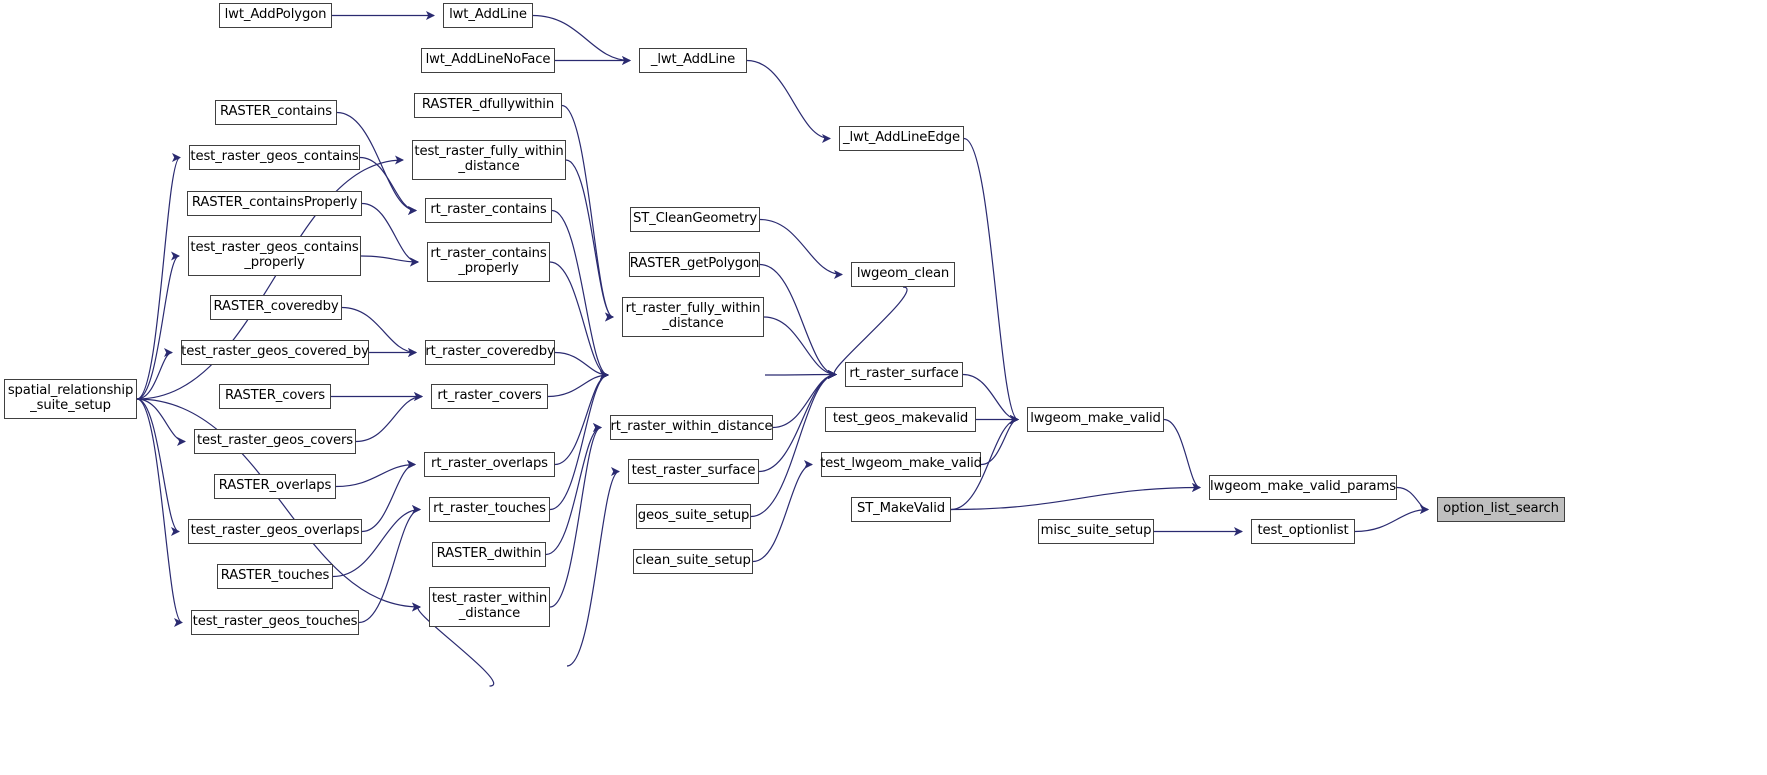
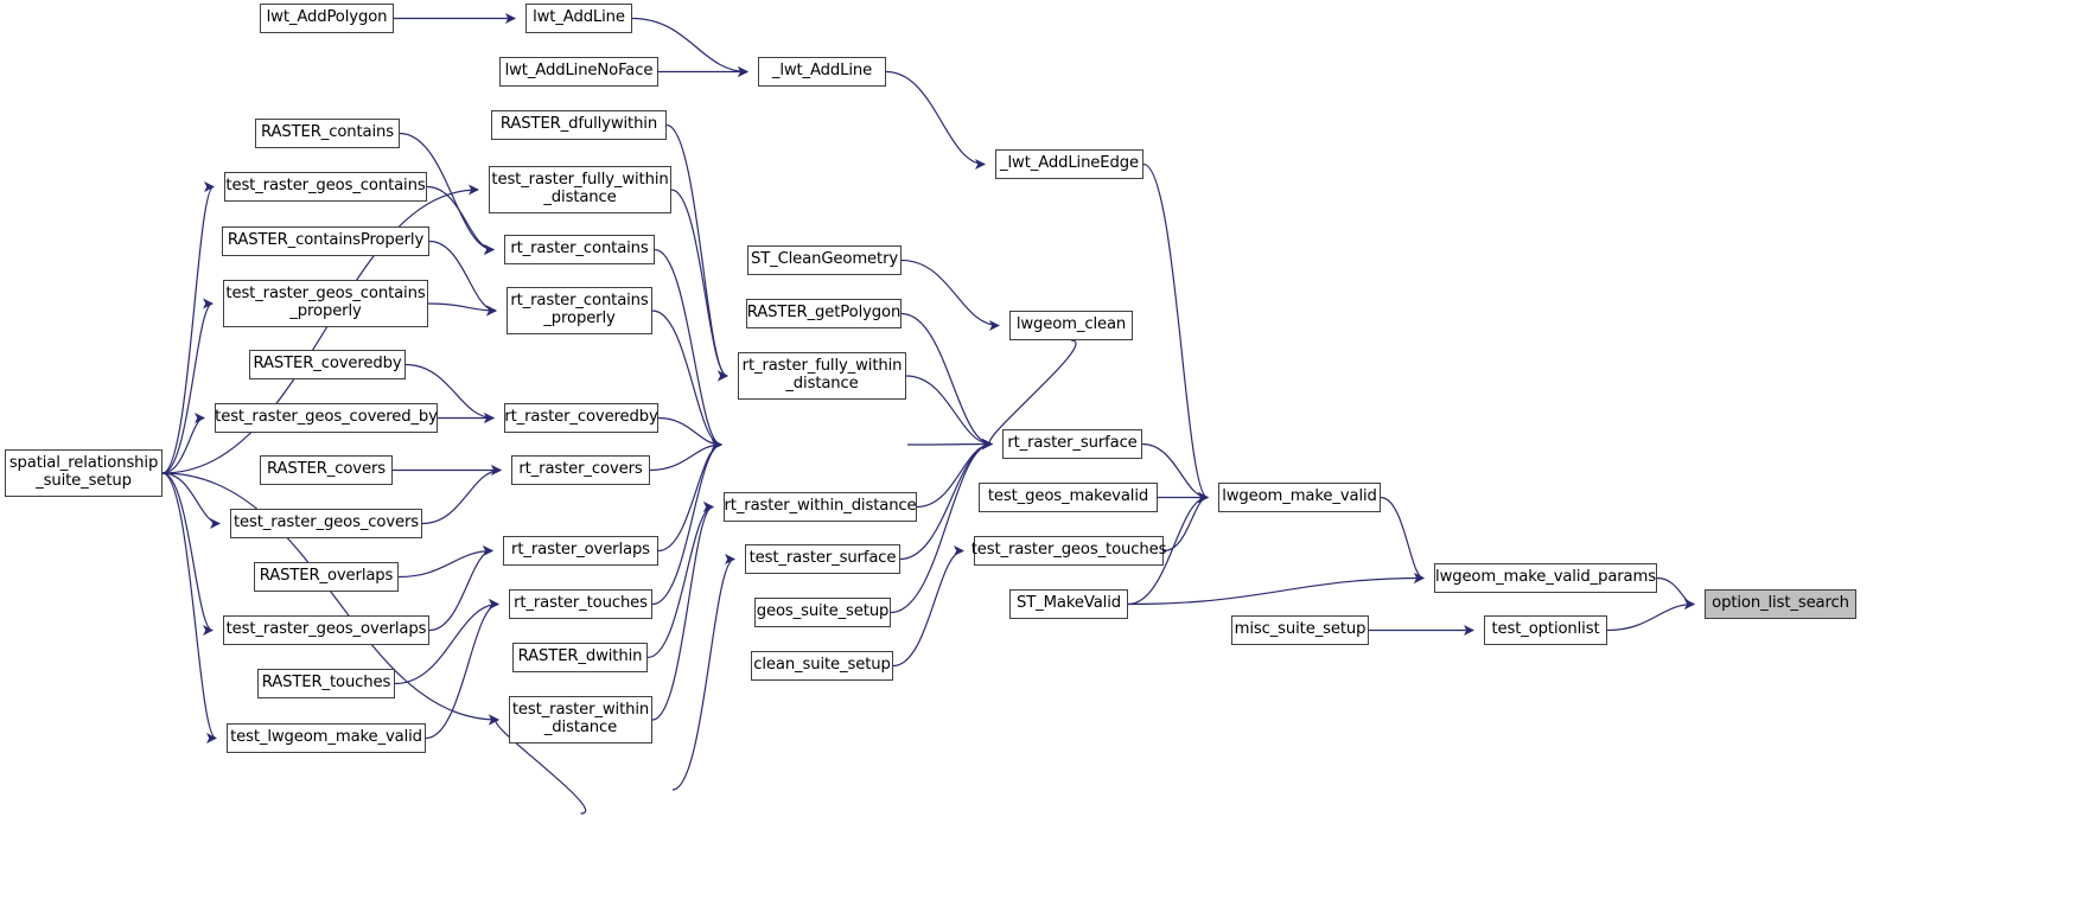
  lwt_AddPolygon
  lwt_AddLine
  lwt_AddLineNoFace
  _lwt_AddLine
  RASTER_dfullywithin
  RASTER_contains
  _lwt_AddLineEdge
  test_raster_fully_within
  _distance
  test_raster_geos_contains
  RASTER_containsProperly
  rt_raster_contains
  ST_CleanGeometry
  test_raster_geos_contains
  _properly
  rt_raster_contains
  _properly
  RASTER_getPolygon
  lwgeom_clean
  RASTER_coveredby
  rt_raster_fully_within
  _distance
  test_raster_geos_covered_by
  rt_raster_coveredby
  rt_raster_surface
  spatial_relationship
  _suite_setup
  RASTER_covers
  rt_raster_covers
  rt_raster_within_distance
  test_geos_makevalid
  lwgeom_make_valid
  test_raster_geos_covers
  rt_raster_overlaps
  test_raster_surface
- test_lwgeom_make_valid
+ test_raster_geos_touches
  RASTER_overlaps
  lwgeom_make_valid_params
  option_list_search
  rt_raster_touches
  geos_suite_setup
  ST_MakeValid
  test_raster_geos_overlaps
  misc_suite_setup
  test_optionlist
  RASTER_dwithin
  clean_suite_setup
  RASTER_touches
  test_raster_within
  _distance
- test_raster_geos_touches
+ test_lwgeom_make_valid
